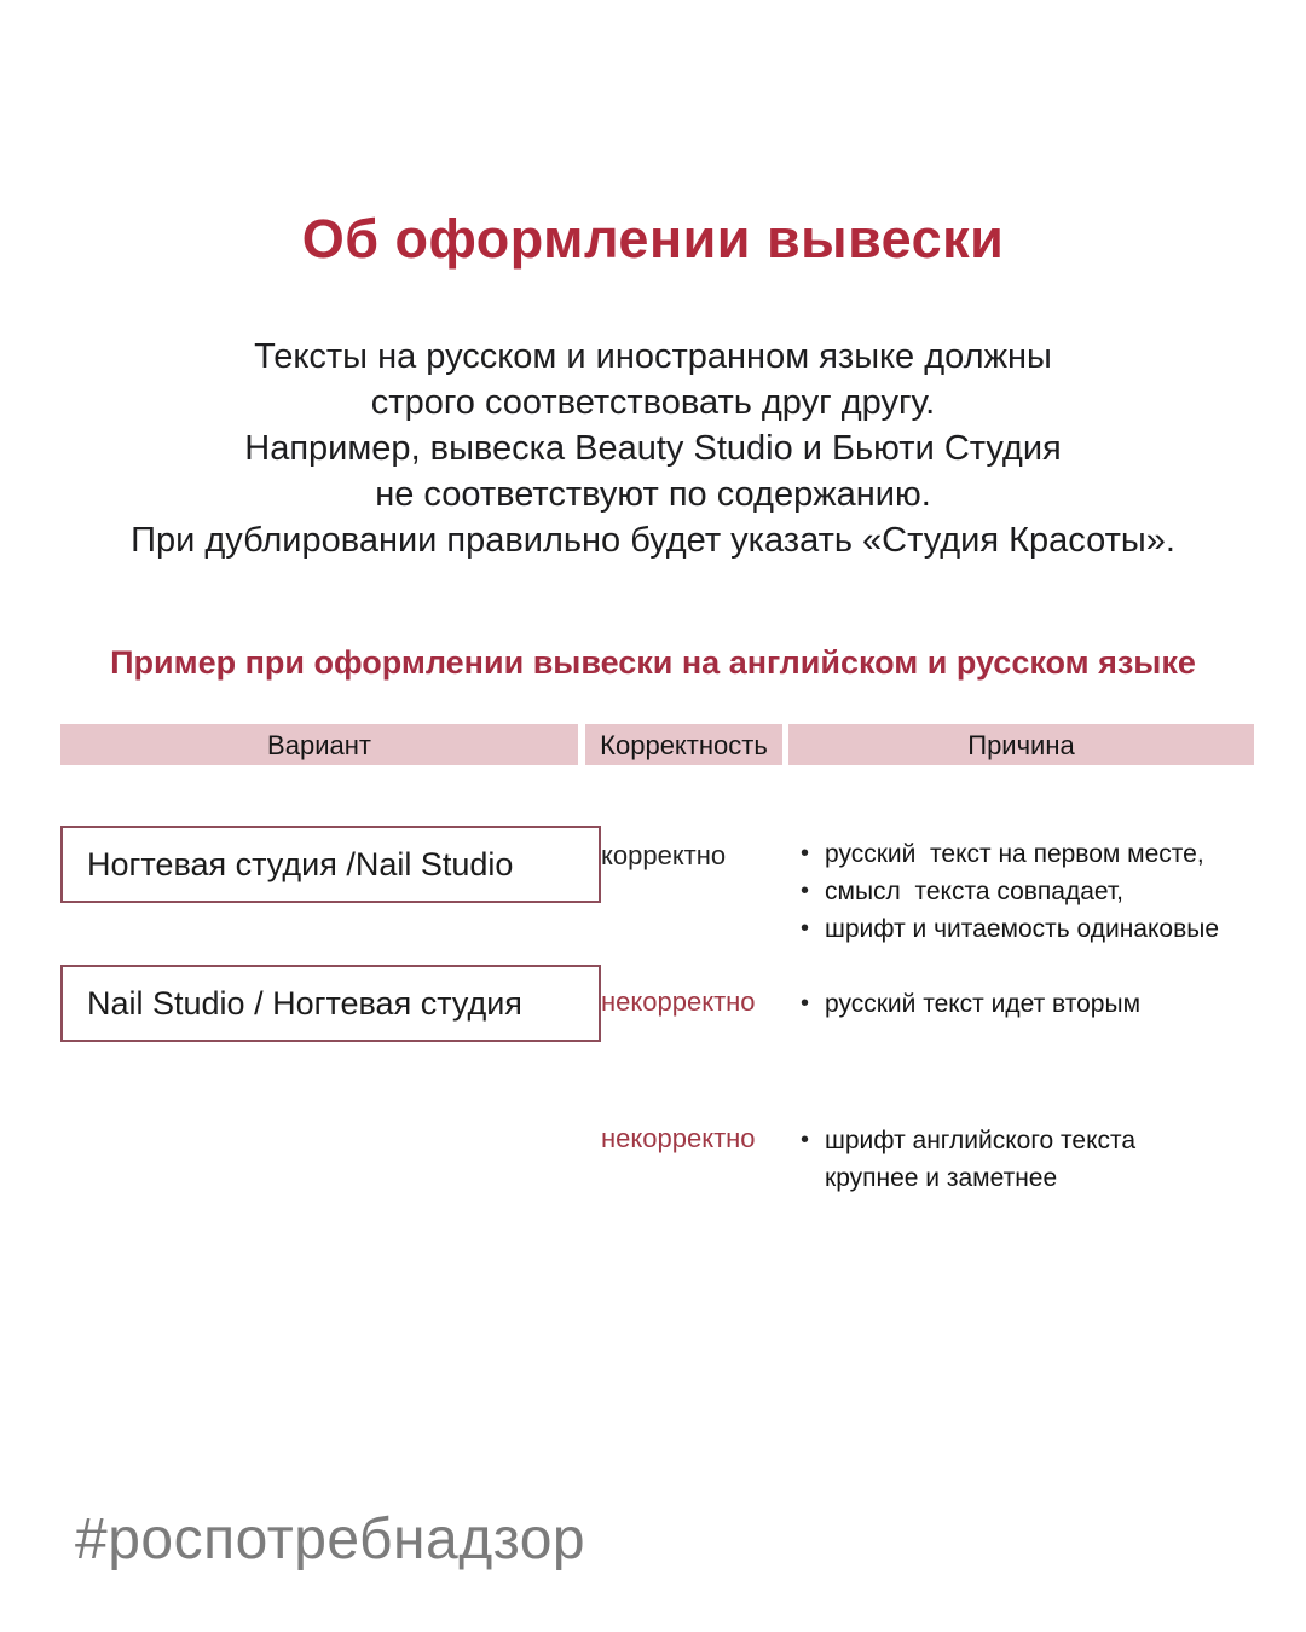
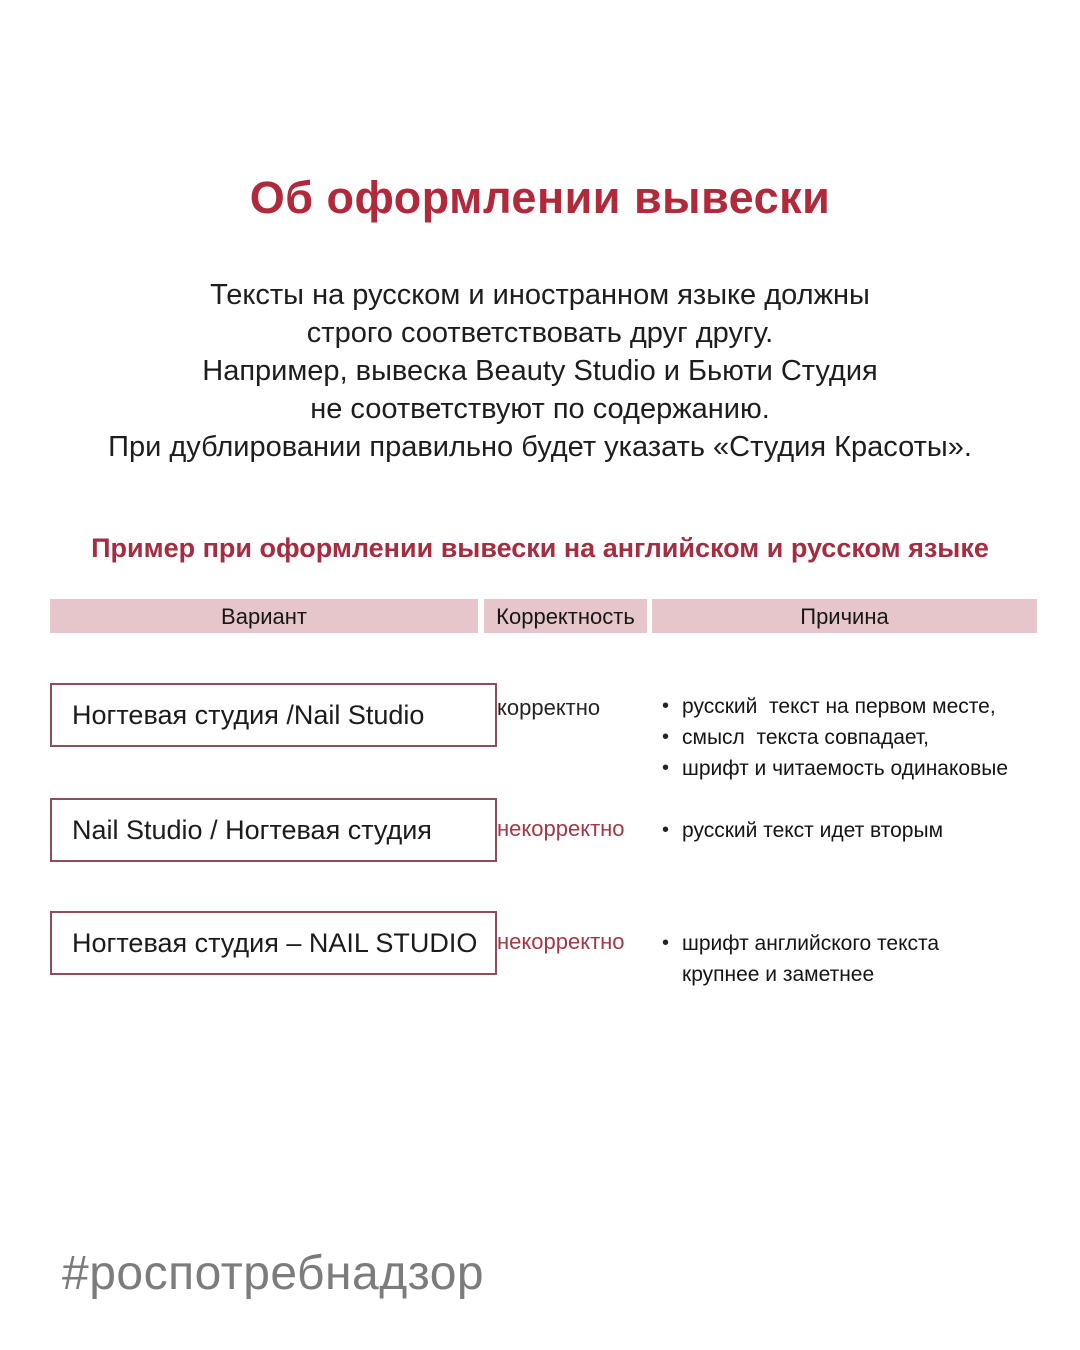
  Об оформлении вывески
  Тексты на русском и иностранном языке должны
  строго соответствовать друг другу.
  Например, вывеска Beauty Studio и Бьюти Студия
  не соответствуют по содержанию.
  При дублировании правильно будет указать «Студия Красоты».
  Пример при оформлении вывески на английском и русском языке
  Вариант
  Корректность
  Причина
  Ногтевая студия /Nail Studio
  корректно
  русский текст на первом месте,
  смысл текста совпадает,
  шрифт и читаемость одинаковые
  Nail Studio / Ногтевая студия
  некорректно
  русский текст идет вторым
+ Ногтевая студия – NAIL STUDIO
  некорректно
  шрифт английского текста крупнее и заметнее
  #роспотребнадзор
